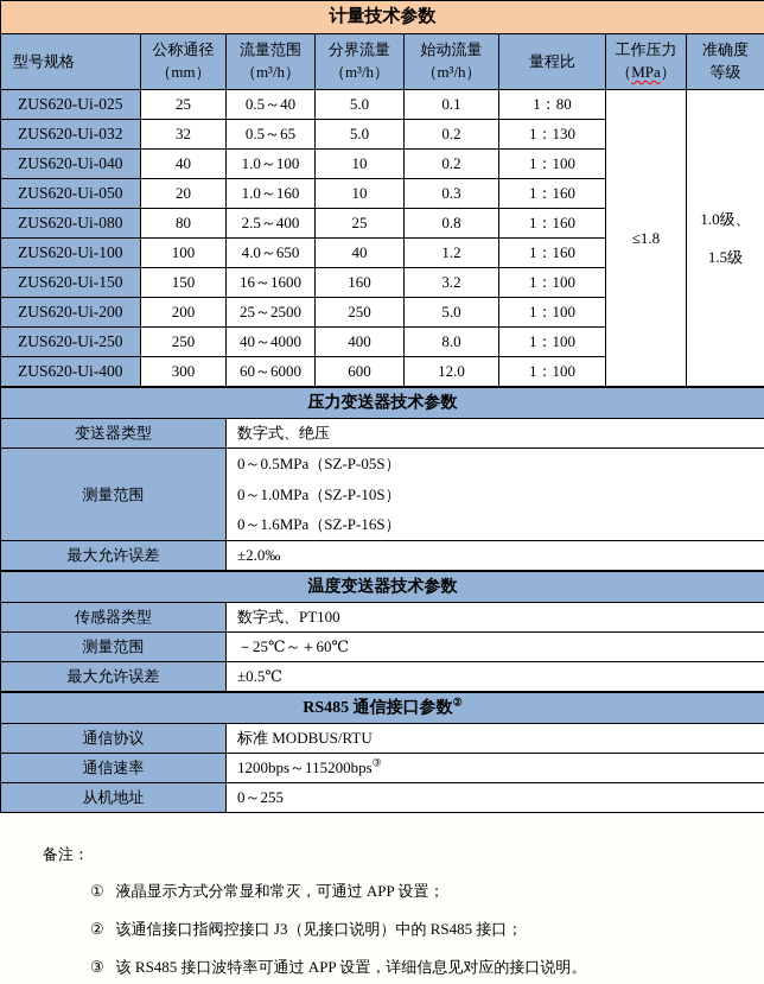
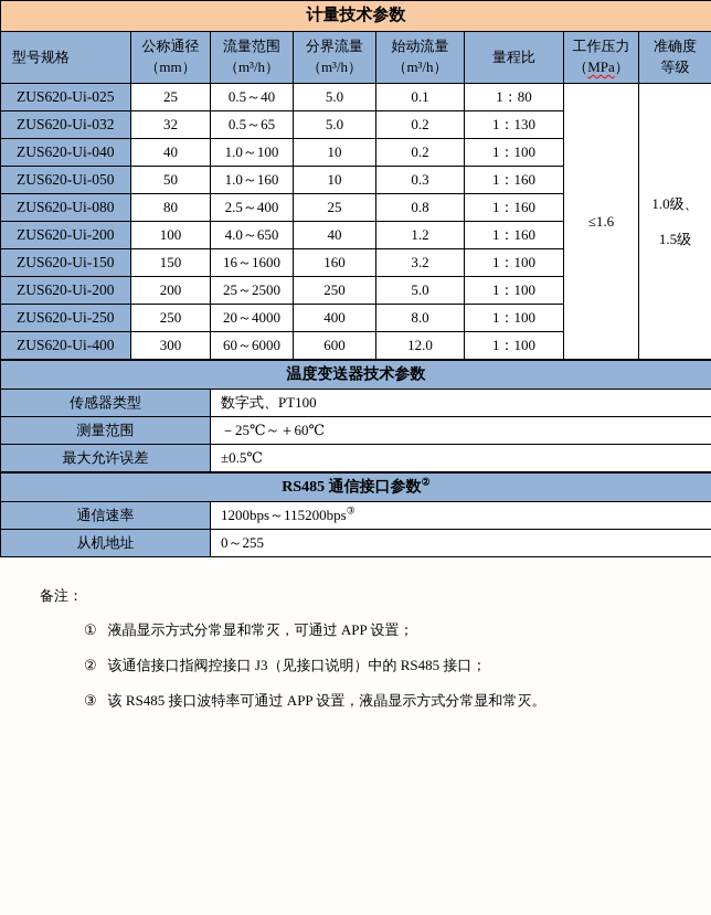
  计量技术参数
  型号规格	公称通径 （mm）	流量范围 （m³/h）	分界流量 （m³/h）	始动流量 （m³/h）	量程比	工作压力 （MPa）	准确度 等级
- ZUS620-Ui-025	25	0.5～40	5.0	0.1	1：80	≤1.8	1.0级、 1.5级
+ ZUS620-Ui-025	25	0.5～40	5.0	0.1	1：80	≤1.6	1.0级、 1.5级
  ZUS620-Ui-032	32	0.5～65	5.0	0.2	1：130
  ZUS620-Ui-040	40	1.0～100	10	0.2	1：100
- ZUS620-Ui-050	20	1.0～160	10	0.3	1：160
+ ZUS620-Ui-050	50	1.0～160	10	0.3	1：160
  ZUS620-Ui-080	80	2.5～400	25	0.8	1：160
- ZUS620-Ui-100	100	4.0～650	40	1.2	1：160
+ ZUS620-Ui-200	100	4.0～650	40	1.2	1：160
  ZUS620-Ui-150	150	16～1600	160	3.2	1：100
  ZUS620-Ui-200	200	25～2500	250	5.0	1：100
- ZUS620-Ui-250	250	40～4000	400	8.0	1：100
+ ZUS620-Ui-250	250	20～4000	400	8.0	1：100
  ZUS620-Ui-400	300	60～6000	600	12.0	1：100
- 压力变送器技术参数
- 变送器类型	数字式、绝压
- 测量范围	0～0.5MPa（SZ-P-05S） 0～1.0MPa（SZ-P-10S） 0～1.6MPa（SZ-P-16S）
- 最大允许误差	±2.0‰
  温度变送器技术参数
  传感器类型	数字式、PT100
  测量范围	－25℃～＋60℃
  最大允许误差	±0.5℃
  RS485 通信接口参数②
- 通信协议	标准 MODBUS/RTU
  通信速率	1200bps～115200bps③
  从机地址	0～255
  备注：
  ① 液晶显示方式分常显和常灭，可通过 APP 设置；
  ② 该通信接口指阀控接口 J3（见接口说明）中的 RS485 接口；
- ③ 该 RS485 接口波特率可通过 APP 设置，详细信息见对应的接口说明。
+ ③ 该 RS485 接口波特率可通过 APP 设置，液晶显示方式分常显和常灭。
